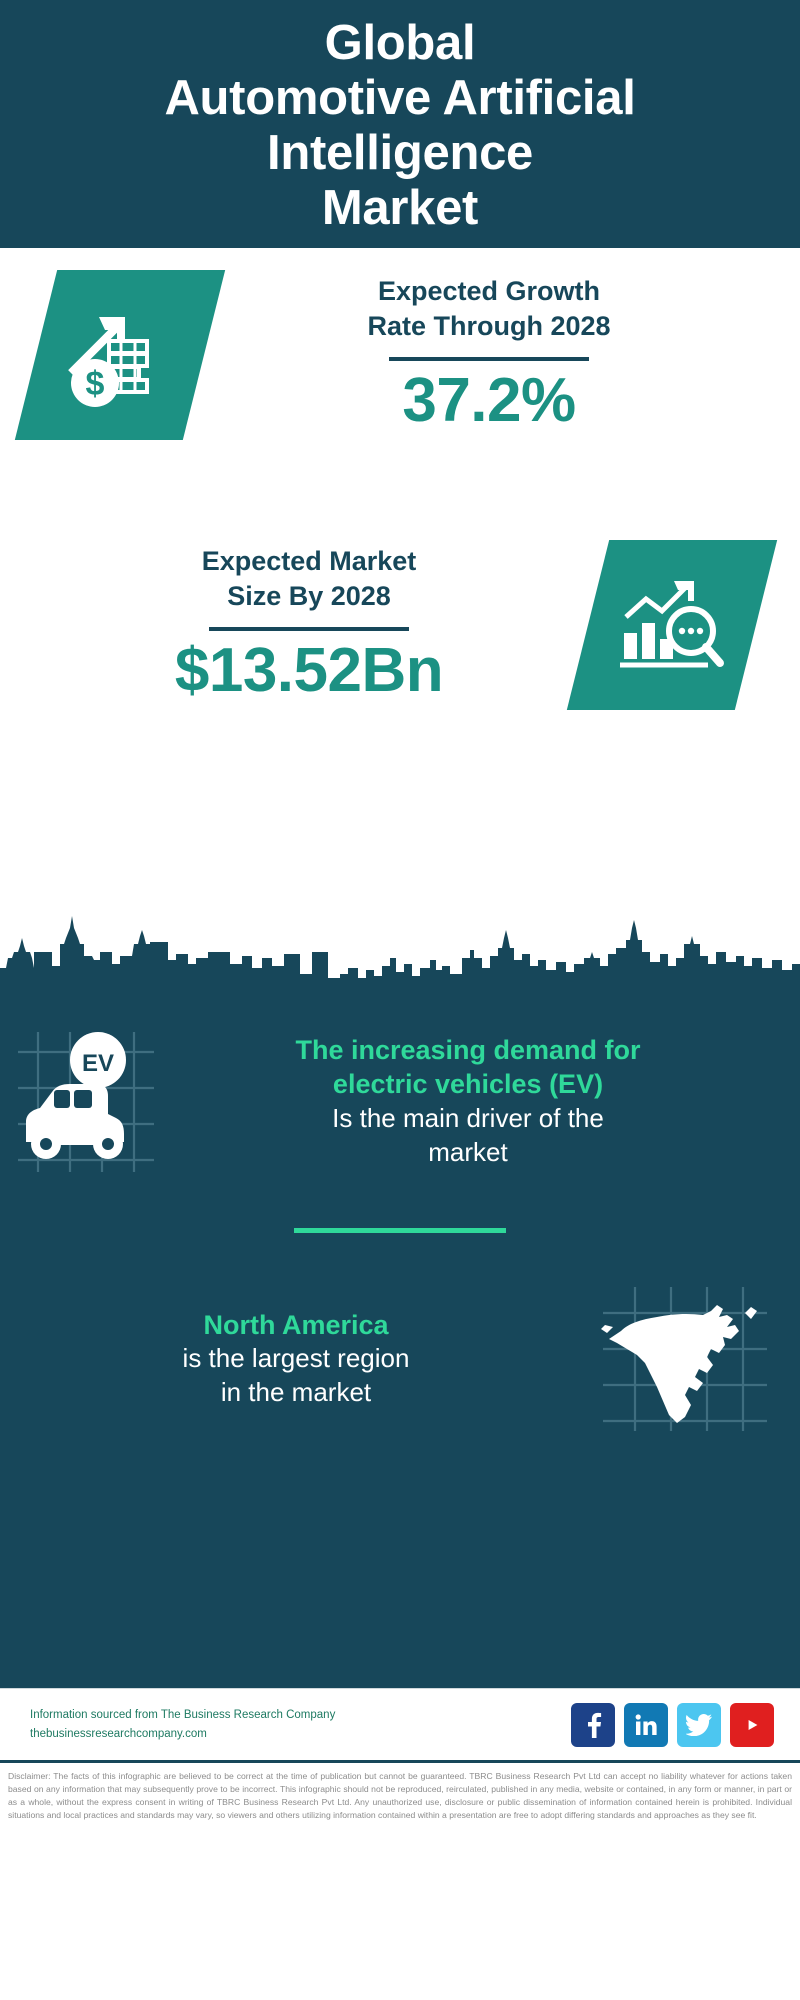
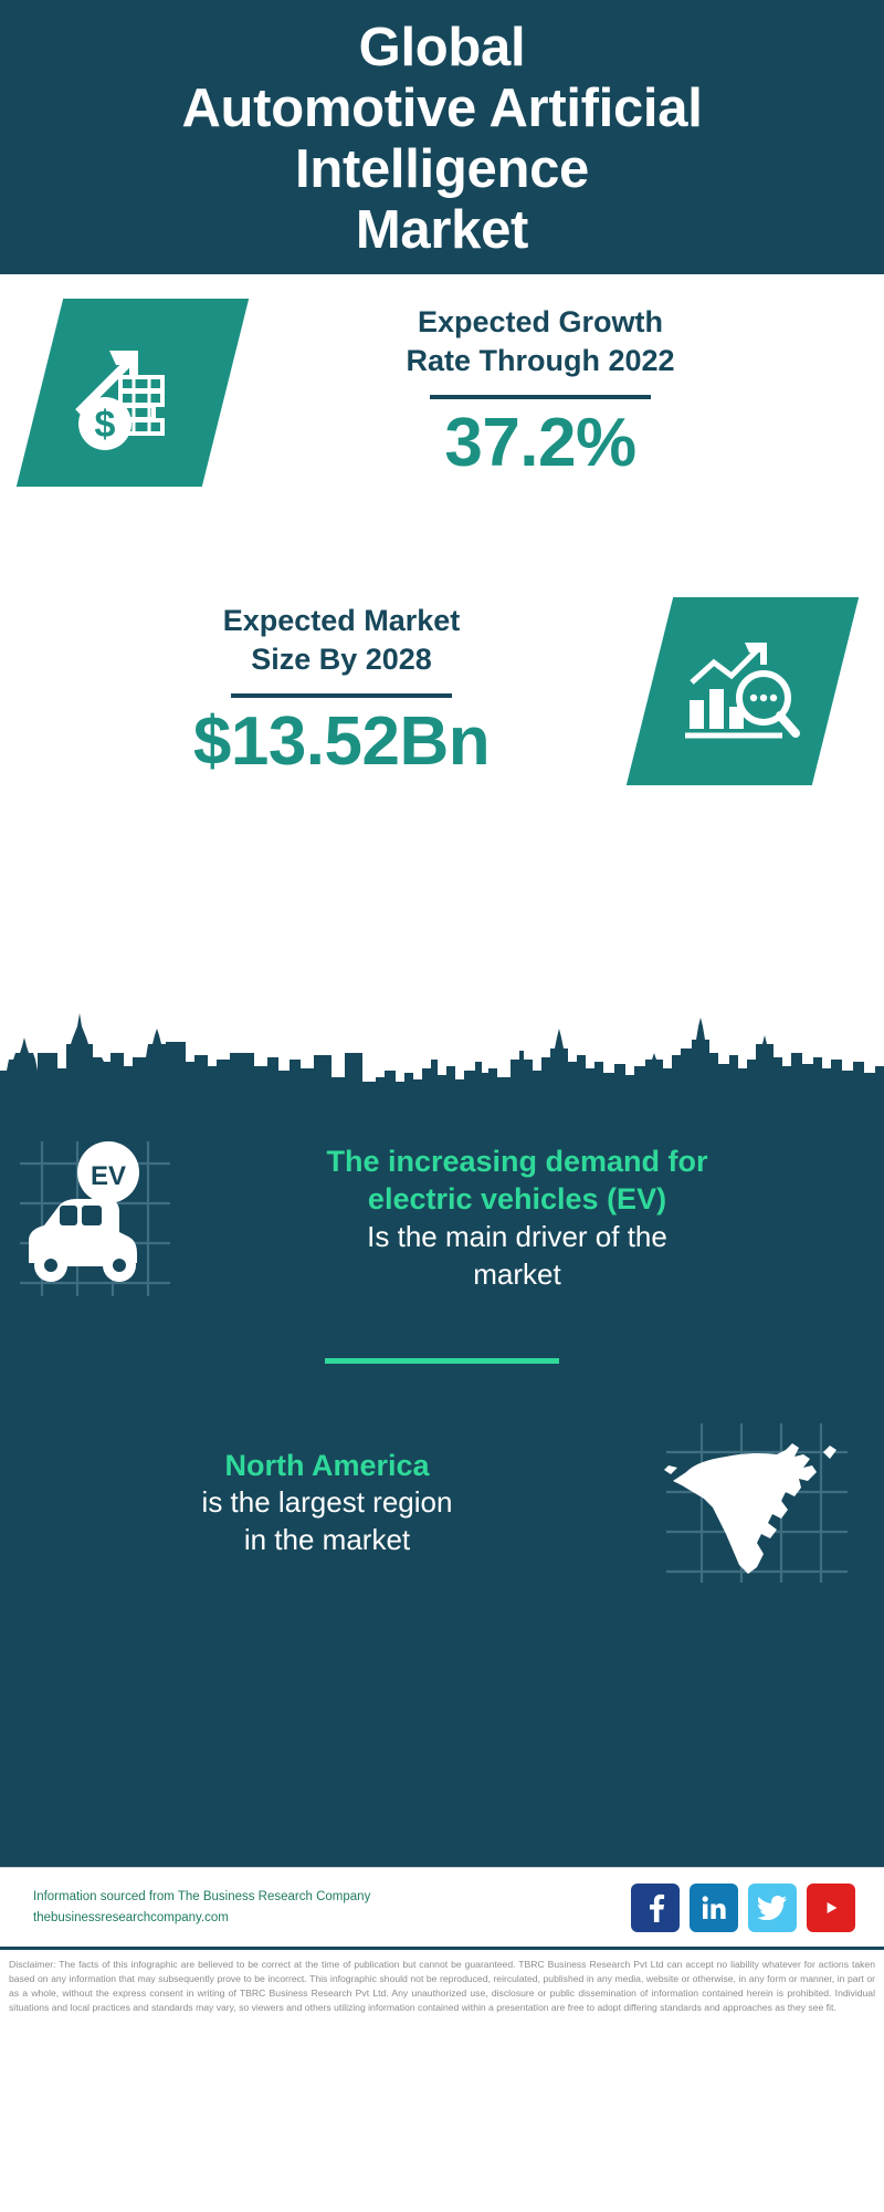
  Global
  Automotive Artificial
  Intelligence
  Market
  Expected Growth
- Rate Through 2028
+ Rate Through 2022
  37.2%
  Expected Market
  Size By 2028
  $13.52Bn
  EV
  The increasing demand for
  electric vehicles (EV)
  Is the main driver of the
  market
  North America
  is the largest region
  in the market
  Information sourced from The Business Research Company
  thebusinessresearchcompany.com
- Disclaimer: The facts of this infographic are believed to be correct at the time of publication but cannot be guaranteed. TBRC Business Research Pvt Ltd can accept no liability whatever for actions taken based on any information that may subsequently prove to be incorrect. This infographic should not be reproduced, reirculated, published in any media, website or contained, in any form or manner, in part or as a whole, without the express consent in writing of TBRC Business Research Pvt Ltd. Any unauthorized use, disclosure or public dissemination of information contained herein is prohibited. Individual situations and local practices and standards may vary, so viewers and others utilizing information contained within a presentation are free to adopt differing standards and approaches as they see fit.
+ Disclaimer: The facts of this infographic are believed to be correct at the time of publication but cannot be guaranteed. TBRC Business Research Pvt Ltd can accept no liability whatever for actions taken based on any information that may subsequently prove to be incorrect. This infographic should not be reproduced, reirculated, published in any media, website or otherwise, in any form or manner, in part or as a whole, without the express consent in writing of TBRC Business Research Pvt Ltd. Any unauthorized use, disclosure or public dissemination of information contained herein is prohibited. Individual situations and local practices and standards may vary, so viewers and others utilizing information contained within a presentation are free to adopt differing standards and approaches as they see fit.
